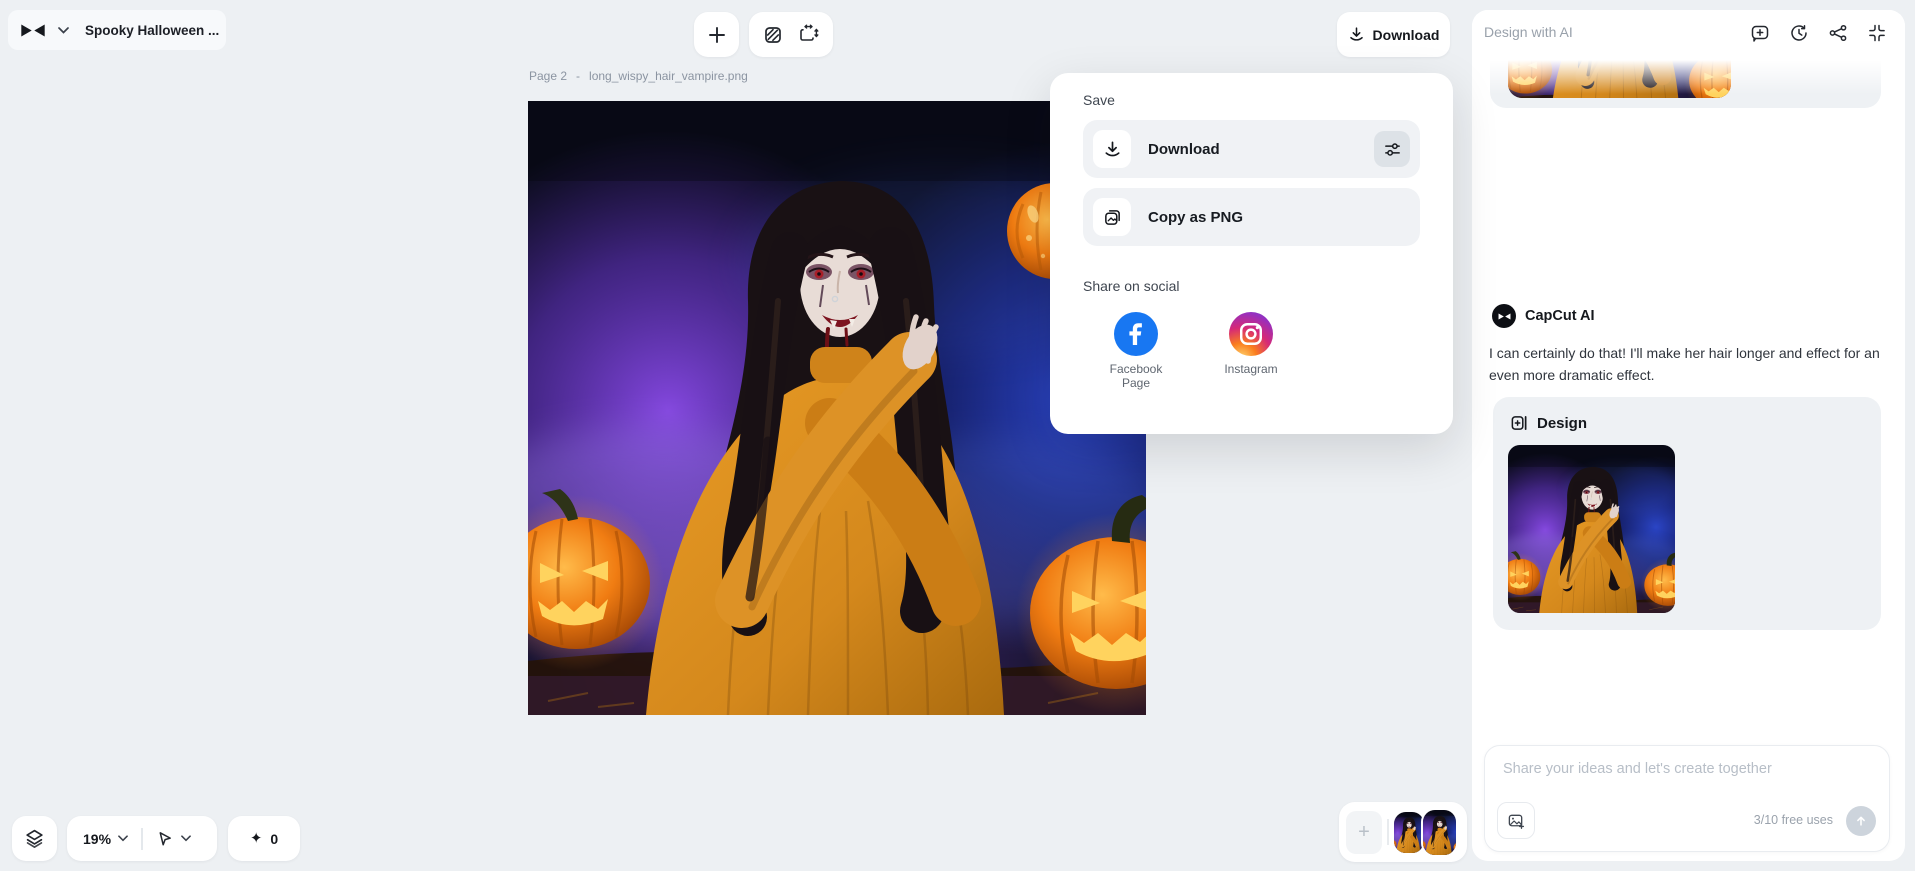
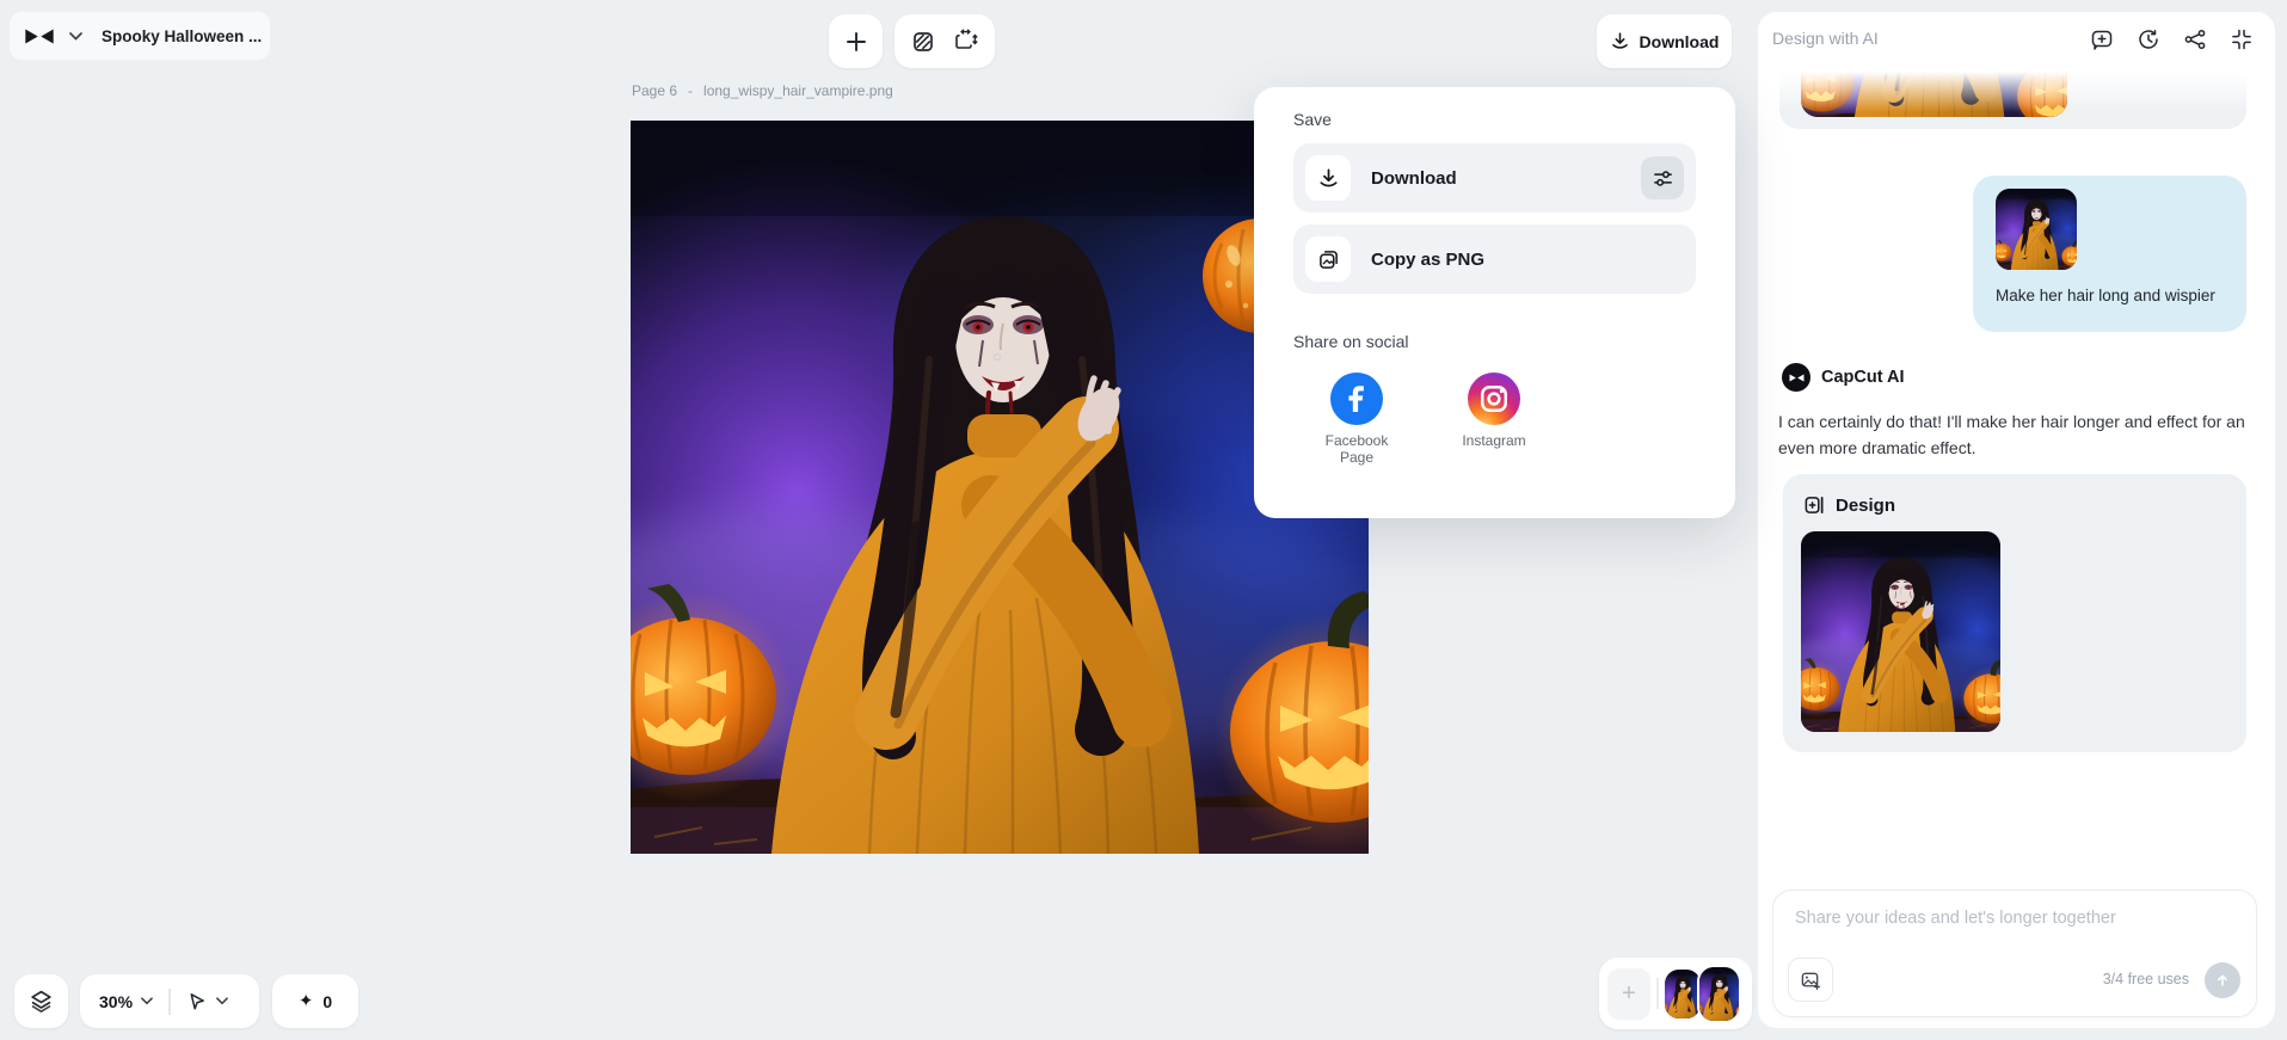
  Spooky Halloween ...
  Download
- Page 2
+ Page 6
  -
  long_wispy_hair_vampire.png
  Save
  Download
  Copy as PNG
  Share on social
  Facebook Page
  Instagram
- 19%
+ 30%
  ✦
  0
  +
  Design with AI
+ Make her hair long and wispier
  CapCut AI
  I can certainly do that! I'll make her hair longer and effect for an even more dramatic effect.
  Design
- Share your ideas and let's create together
+ Share your ideas and let's longer together
- 3/10 free uses
+ 3/4 free uses
